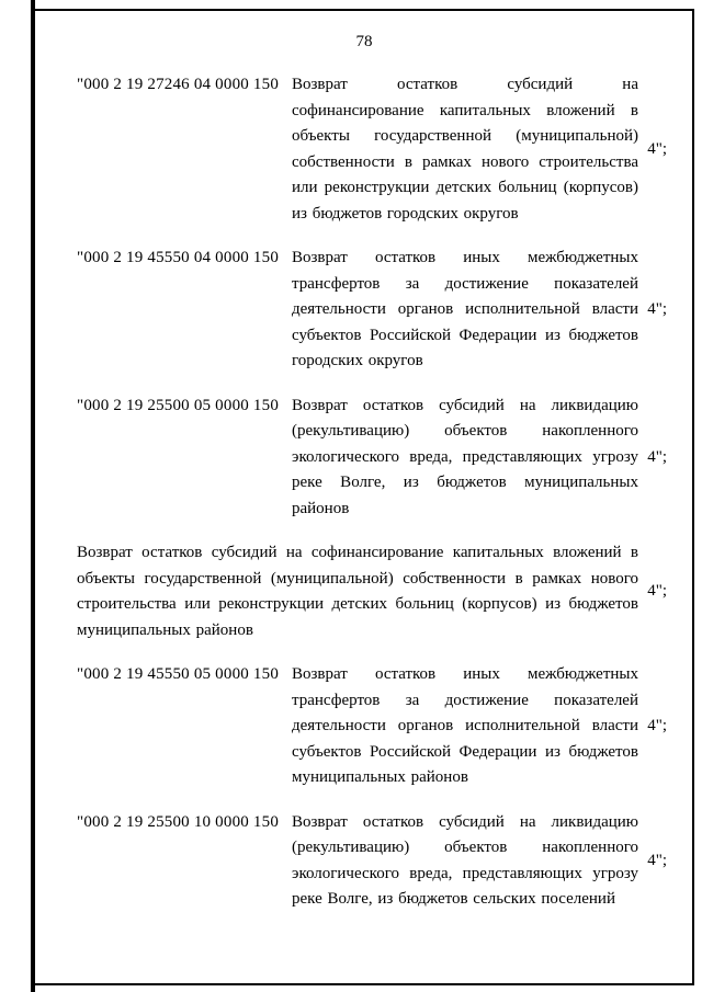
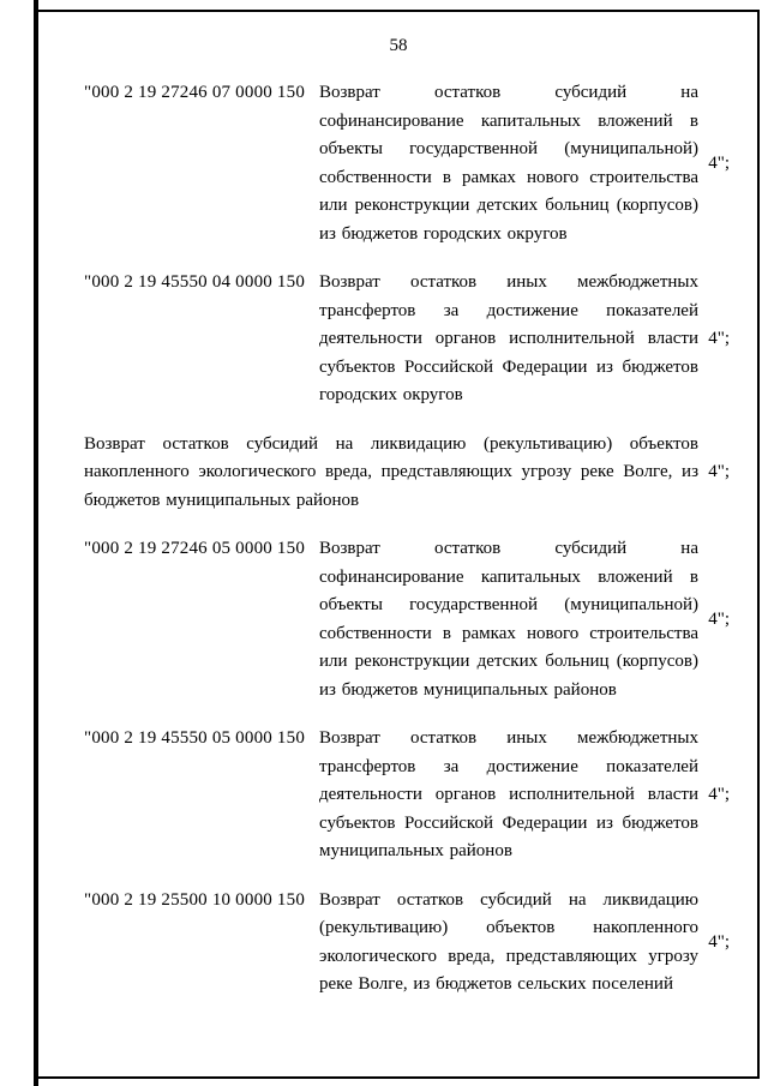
- 78
+ 58
- "000 2 19 27246 04 0000 150
+ "000 2 19 27246 07 0000 150
  Возврат остатков субсидий на софинансирование капитальных вложений в объекты государственной (муниципальной) собственности в рамках нового строительства или реконструкции детских больниц (корпусов) из бюджетов городских округов
  4";
  "000 2 19 45550 04 0000 150
  Возврат остатков иных межбюджетных трансфертов за достижение показателей деятельности органов исполнительной власти субъектов Российской Федерации из бюджетов городских округов
  4";
- "000 2 19 25500 05 0000 150
  Возврат остатков субсидий на ликвидацию (рекультивацию) объектов накопленного экологического вреда, представляющих угрозу реке Волге, из бюджетов муниципальных районов
  4";
+ "000 2 19 27246 05 0000 150
  Возврат остатков субсидий на софинансирование капитальных вложений в объекты государственной (муниципальной) собственности в рамках нового строительства или реконструкции детских больниц (корпусов) из бюджетов муниципальных районов
  4";
  "000 2 19 45550 05 0000 150
  Возврат остатков иных межбюджетных трансфертов за достижение показателей деятельности органов исполнительной власти субъектов Российской Федерации из бюджетов муниципальных районов
  4";
  "000 2 19 25500 10 0000 150
  Возврат остатков субсидий на ликвидацию (рекультивацию) объектов накопленного экологического вреда, представляющих угрозу реке Волге, из бюджетов сельских поселений
  4";
